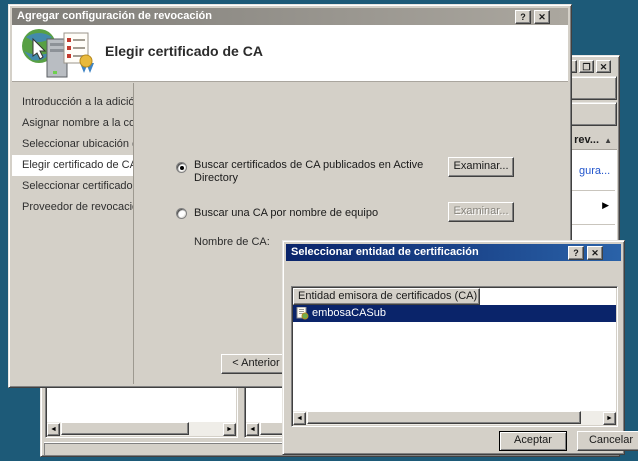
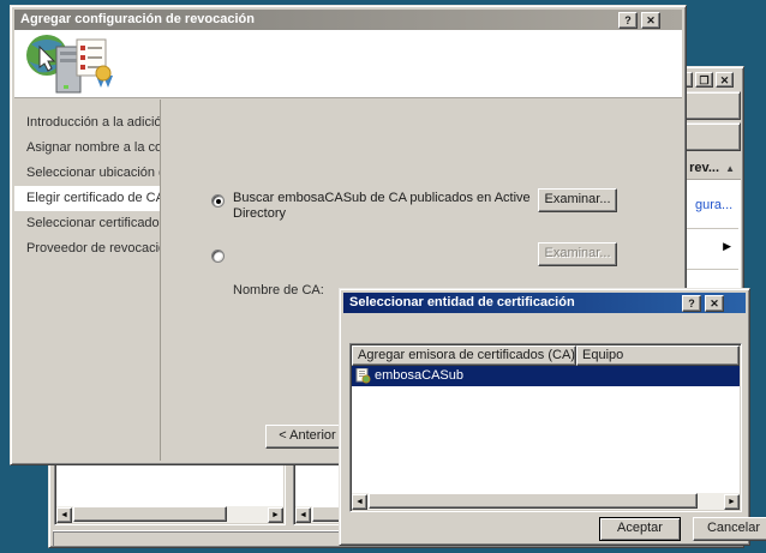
  ❐
  ✕
  rev...
  ▲
  gura...
  ▶
  Agregar configuración de revocación
  ?
  ✕
- Elegir certificado de CA
  Introducción a la adició
  Asignar nombre a la co
  Seleccionar ubicación
  Elegir certificado de C
  Seleccionar certificado
  Proveedor de revocaci
- Buscar certificados de CA publicados en Active Directory
+ Buscar embosaCASub de CA publicados en Active Directory
  Examinar...
- Buscar una CA por nombre de equipo
  Examinar...
  Nombre de CA:
  < Anterior
  Seleccionar entidad de certificación
  ?
  ✕
- Entidad emisora de certificados (CA)
+ Agregar emisora de certificados (CA)
+ Equipo
  embosaCASub
  Aceptar
  Cancelar
